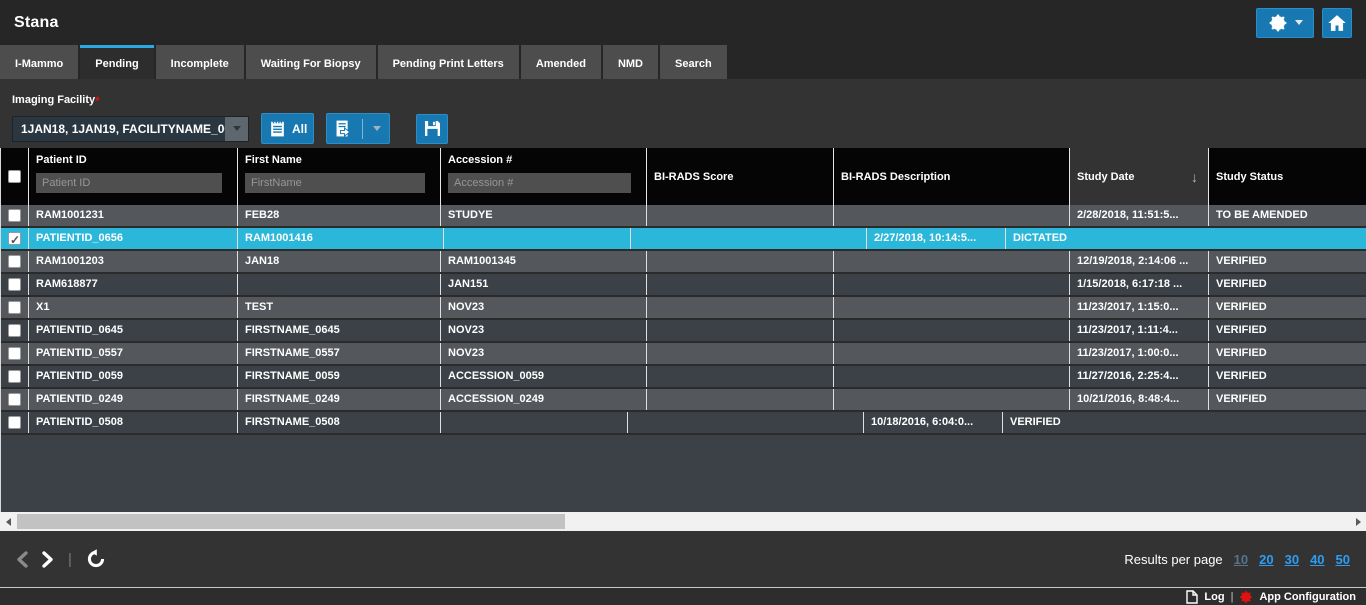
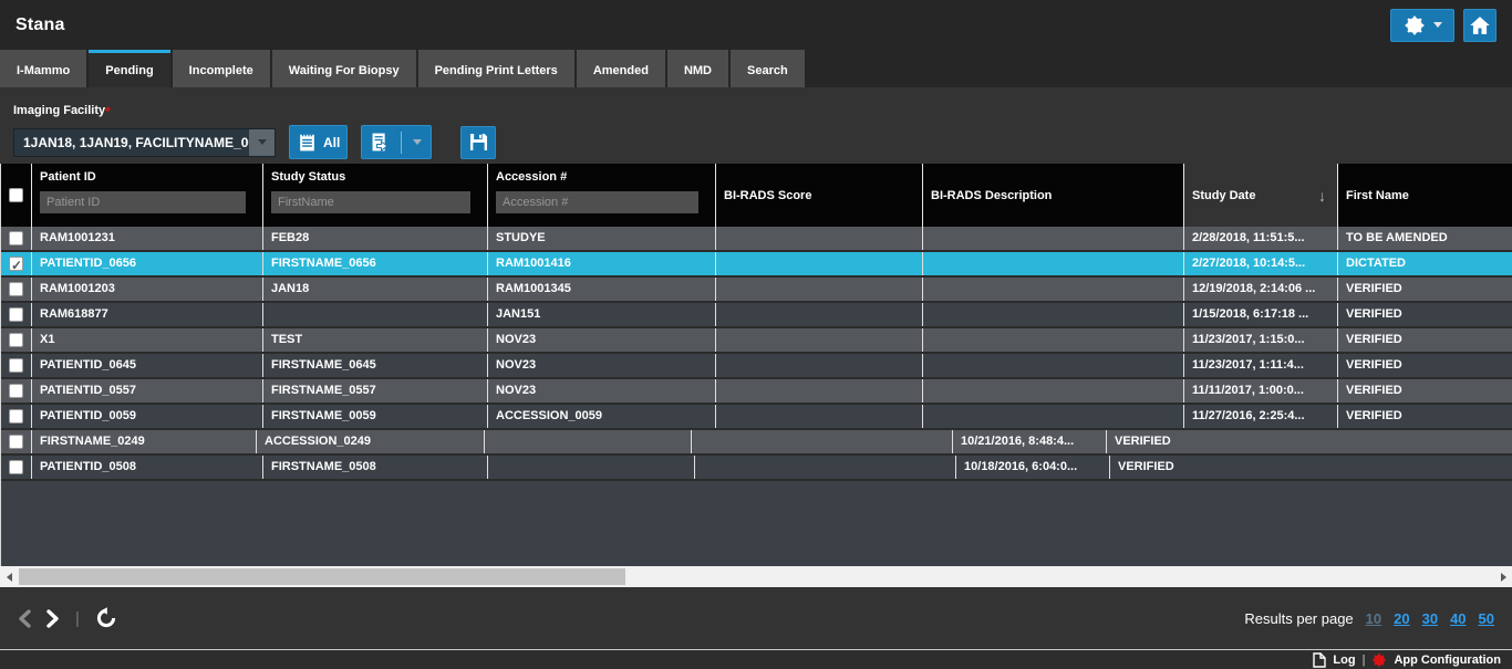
  Stana
  I-Mammo
  Pending
  Incomplete
  Waiting For Biopsy
  Pending Print Letters
  Amended
  NMD
  Search
  Imaging Facility*
  1JAN18, 1JAN19, FACILITYNAME_0
  All
  Patient ID
  Patient ID
- First Name
+ Study Status
  FirstName
  Accession #
  Accession #
  BI-RADS Score
  BI-RADS Description
  Study Date
  ↓
- Study Status
+ First Name
  RAM1001231
  FEB28
  STUDYE
  2/28/2018, 11:51:5...
  TO BE AMENDED
  PATIENTID_0656
+ FIRSTNAME_0656
  RAM1001416
  2/27/2018, 10:14:5...
  DICTATED
  RAM1001203
  JAN18
  RAM1001345
  12/19/2018, 2:14:06 ...
  VERIFIED
  RAM618877
  JAN151
  1/15/2018, 6:17:18 ...
  VERIFIED
  X1
  TEST
  NOV23
  11/23/2017, 1:15:0...
  VERIFIED
  PATIENTID_0645
  FIRSTNAME_0645
  NOV23
  11/23/2017, 1:11:4...
  VERIFIED
  PATIENTID_0557
  FIRSTNAME_0557
  NOV23
- 11/23/2017, 1:00:0...
+ 11/11/2017, 1:00:0...
  VERIFIED
  PATIENTID_0059
  FIRSTNAME_0059
  ACCESSION_0059
  11/27/2016, 2:25:4...
  VERIFIED
- PATIENTID_0249
  FIRSTNAME_0249
  ACCESSION_0249
  10/21/2016, 8:48:4...
  VERIFIED
  PATIENTID_0508
  FIRSTNAME_0508
  10/18/2016, 6:04:0...
  VERIFIED
  |
  Results per page
  10
  20
  30
  40
  50
  Log
  |
  App Configuration
